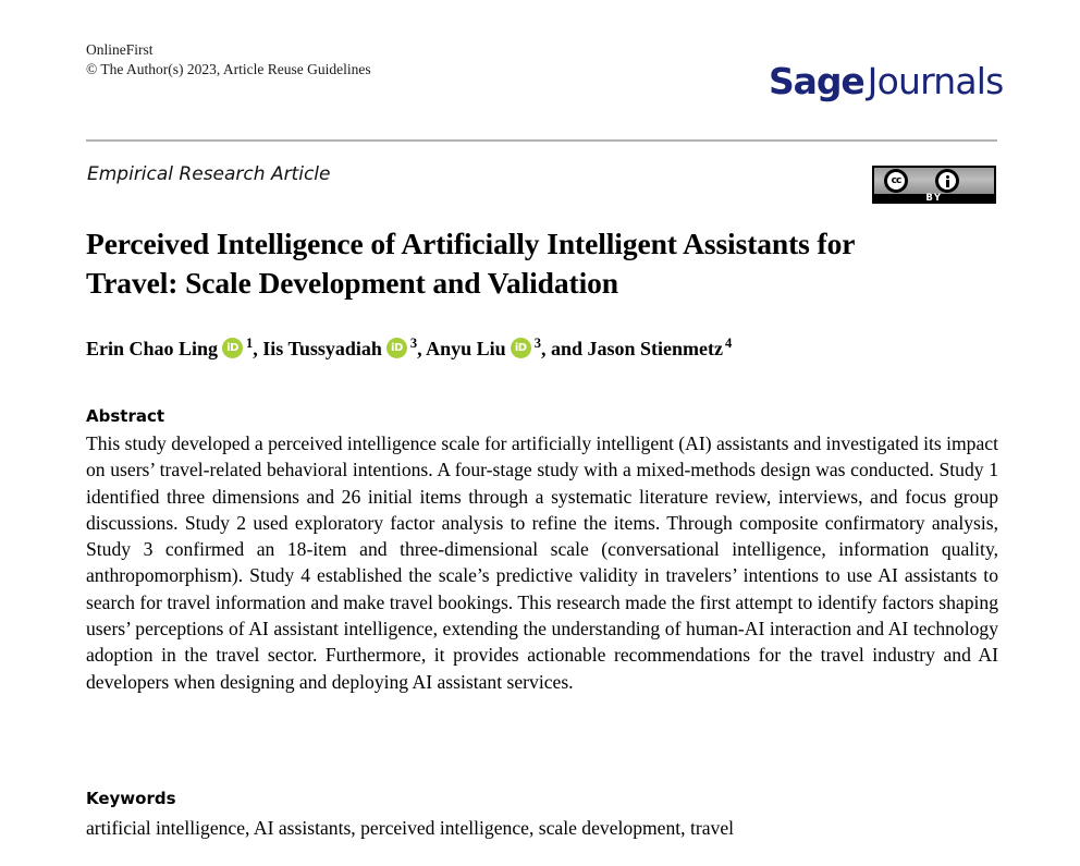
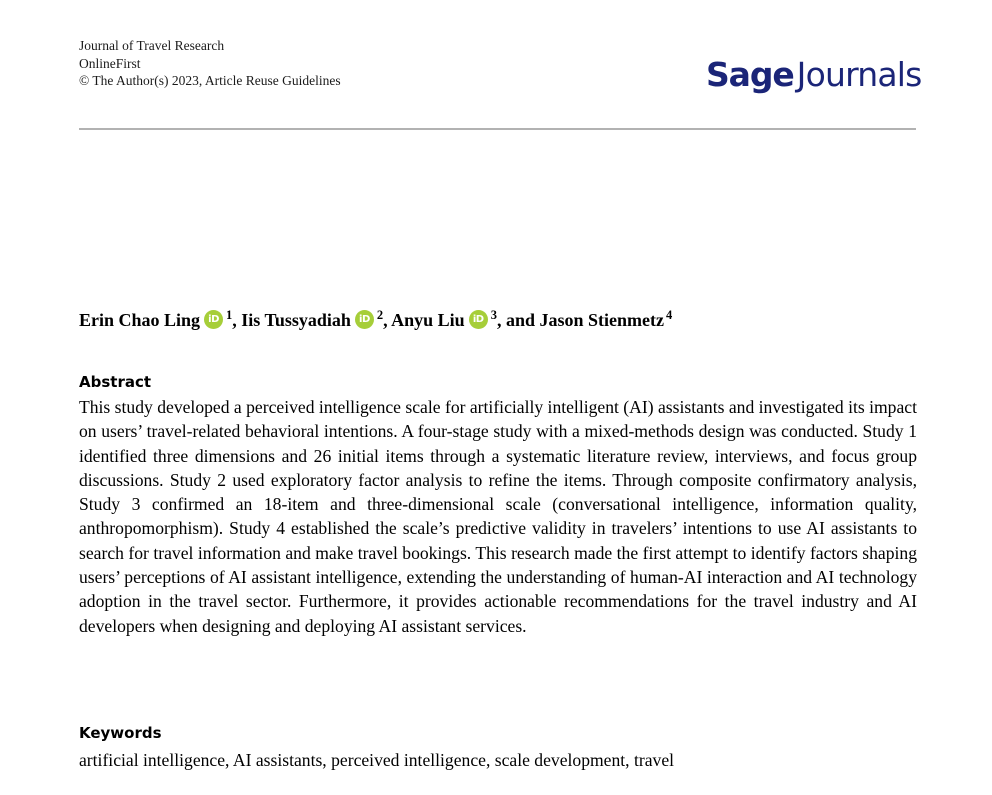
+ Journal of Travel Research
  OnlineFirst
  © The Author(s) 2023, Article Reuse Guidelines
  SageJournals
- Empirical Research Article
- cc
- BY
- Perceived Intelligence of Artificially Intelligent Assistants for Travel: Scale Development and Validation
  Erin Chao Ling
  iD
  1, Iis Tussyadiah
  iD
- 3, Anyu Liu
+ 2, Anyu Liu
  iD
  3, and Jason Stienmetz 4
  Abstract
  This study developed a perceived intelligence scale for artificially intelligent (AI) assistants and investigated its impact on users’ travel-related behavioral intentions. A four-stage study with a mixed-methods design was conducted. Study 1 identified three dimensions and 26 initial items through a systematic literature review, interviews, and focus group discussions. Study 2 used exploratory factor analysis to refine the items. Through composite confirmatory analysis, Study 3 confirmed an 18-item and three-dimensional scale (conversational intelligence, information quality, anthropomorphism). Study 4 established the scale’s predictive validity in travelers’ intentions to use AI assistants to search for travel information and make travel bookings. This research made the first attempt to identify factors shaping users’ perceptions of AI assistant intelligence, extending the understanding of human-AI interaction and AI technology adoption in the travel sector. Furthermore, it provides actionable recommendations for the travel industry and AI developers when designing and deploying AI assistant services.
  Keywords
  artificial intelligence, AI assistants, perceived intelligence, scale development, travel
